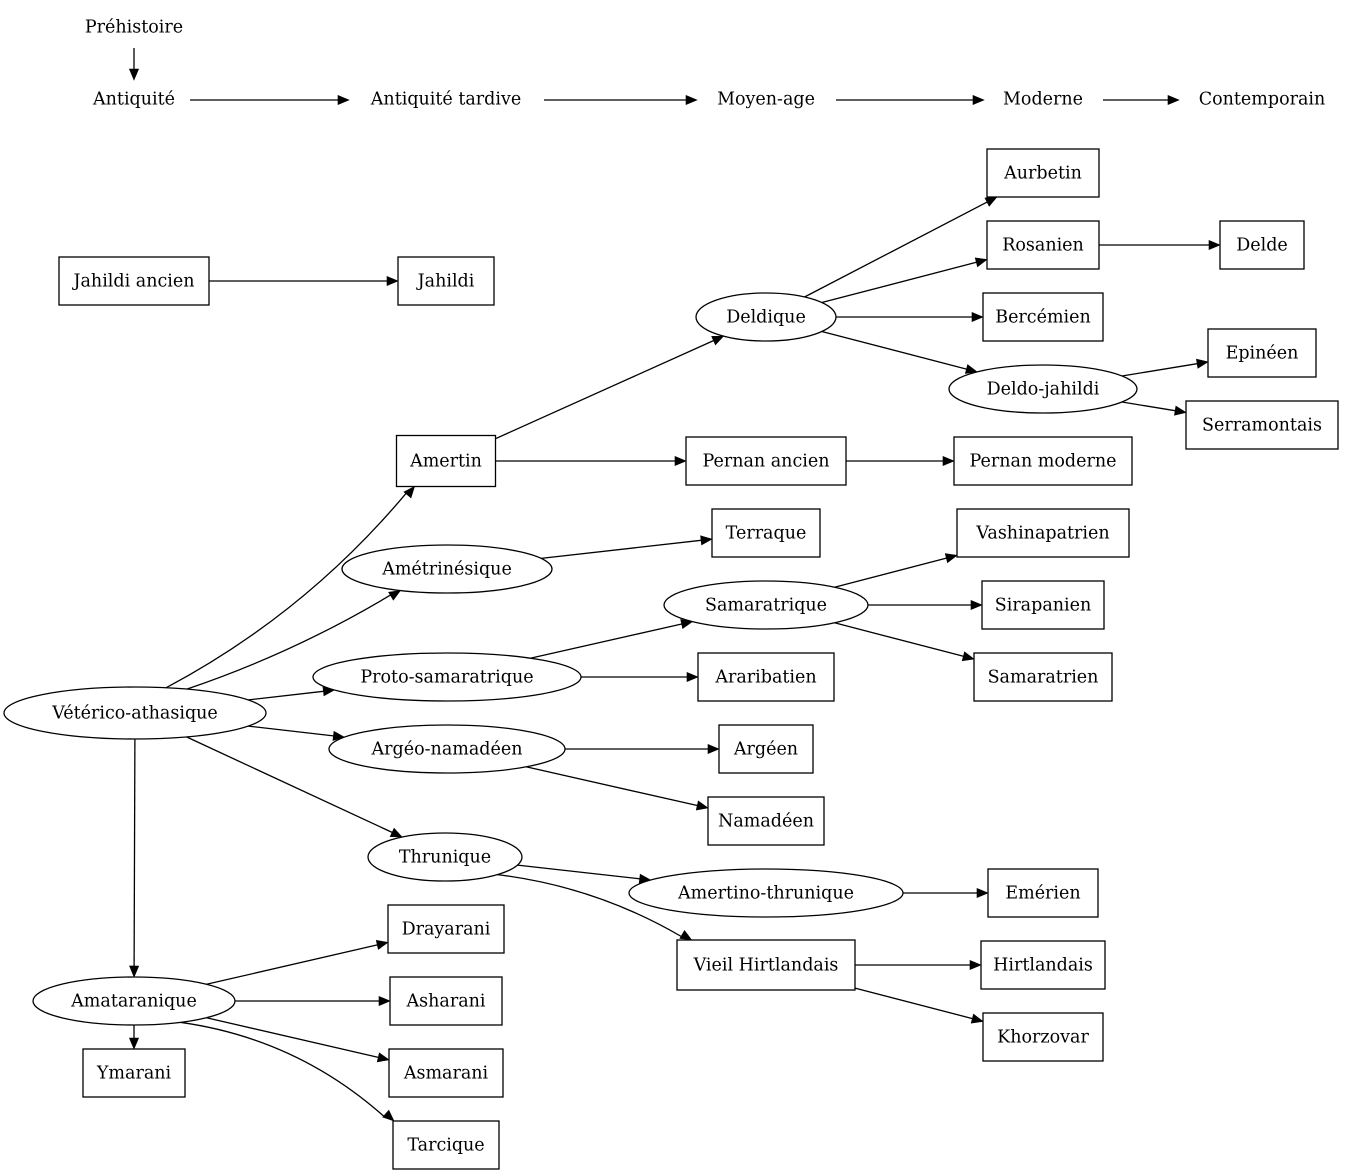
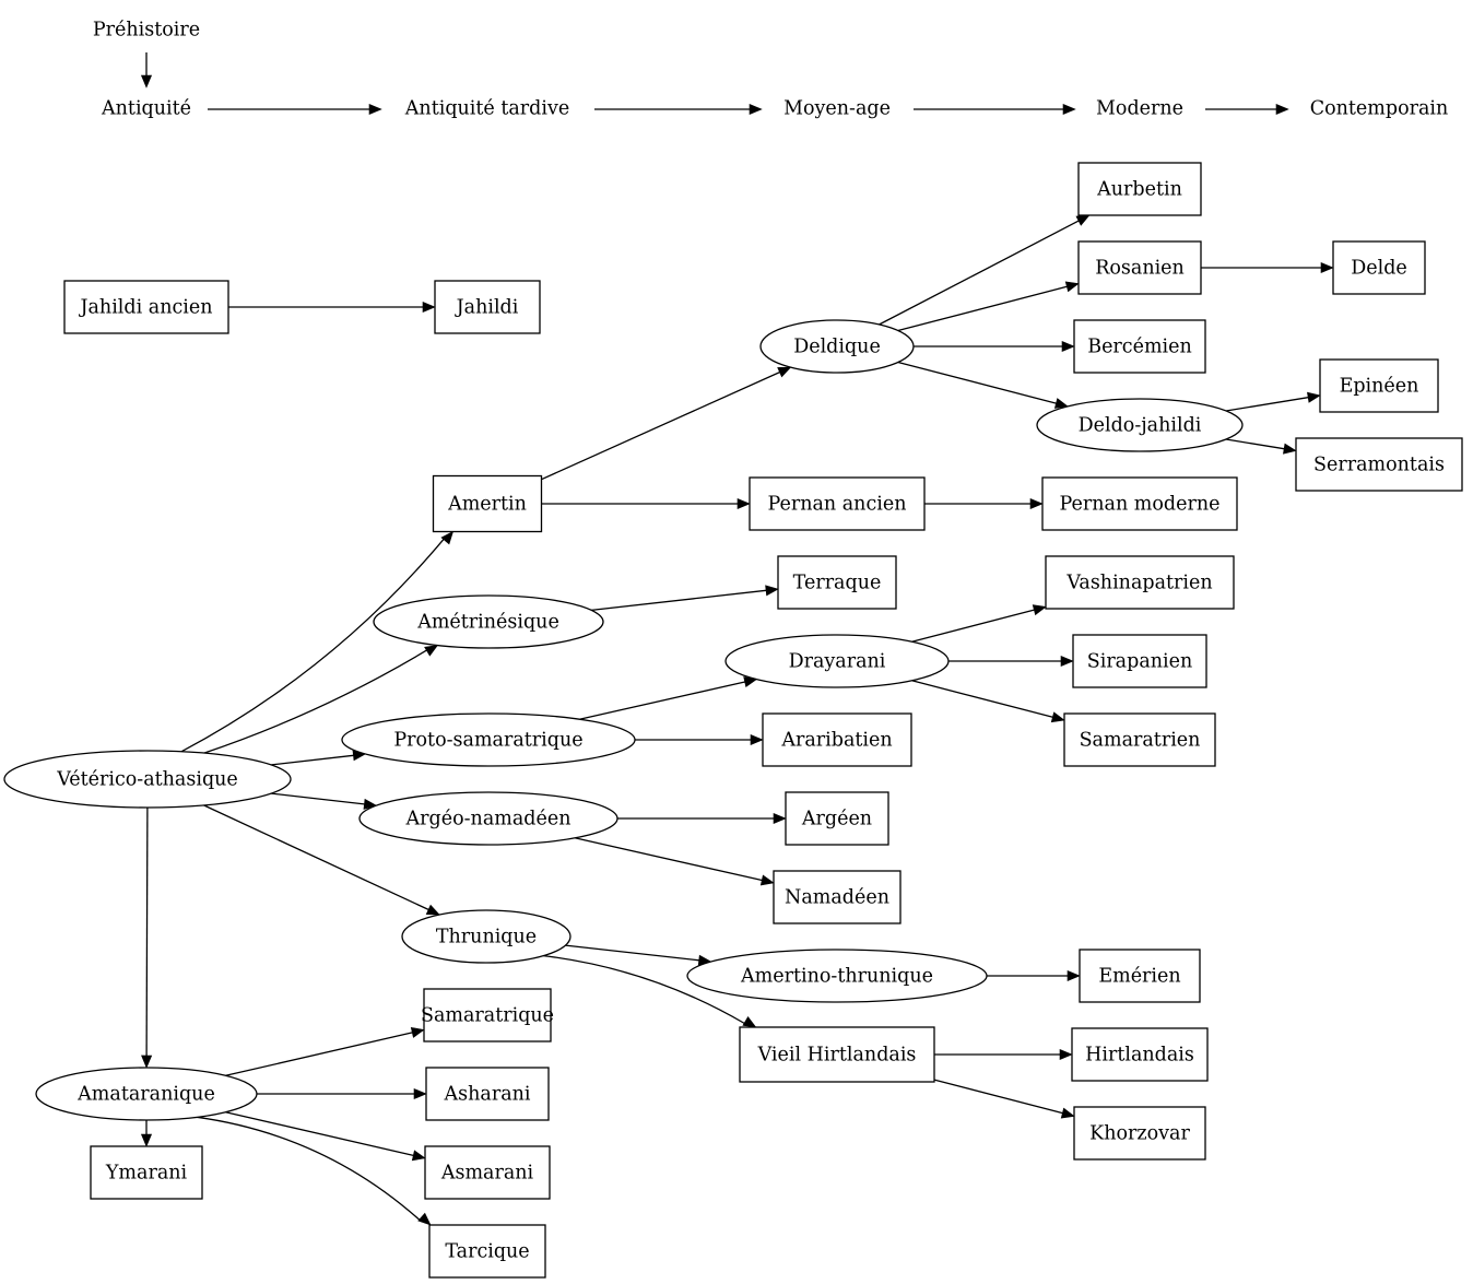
  Préhistoire
  Antiquité
  Antiquité tardive
  Moyen-age
  Moderne
  Contemporain
  Jahildi ancien
  Jahildi
  Deldique
  Aurbetin
  Rosanien
  Delde
  Bercémien
  Deldo-jahildi
  Epinéen
  Serramontais
  Amertin
  Pernan ancien
  Pernan moderne
  Amétrinésique
  Terraque
  Vashinapatrien
- Samaratrique
+ Drayarani
  Sirapanien
  Proto-samaratrique
  Araribatien
  Samaratrien
  Vétérico-athasique
  Argéo-namadéen
  Argéen
  Namadéen
  Thrunique
  Amertino-thrunique
  Emérien
  Vieil Hirtlandais
  Hirtlandais
  Khorzovar
- Drayarani
+ Samaratrique
  Asharani
  Amataranique
  Asmarani
  Ymarani
  Tarcique
